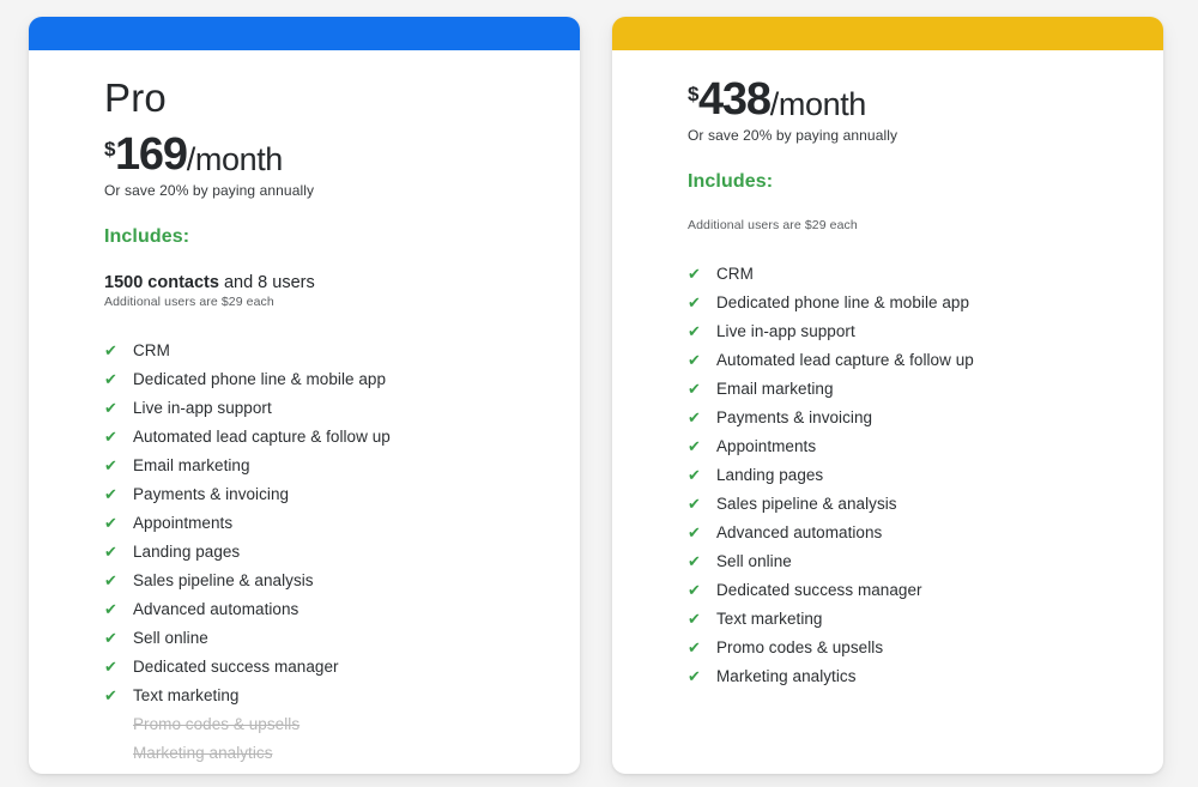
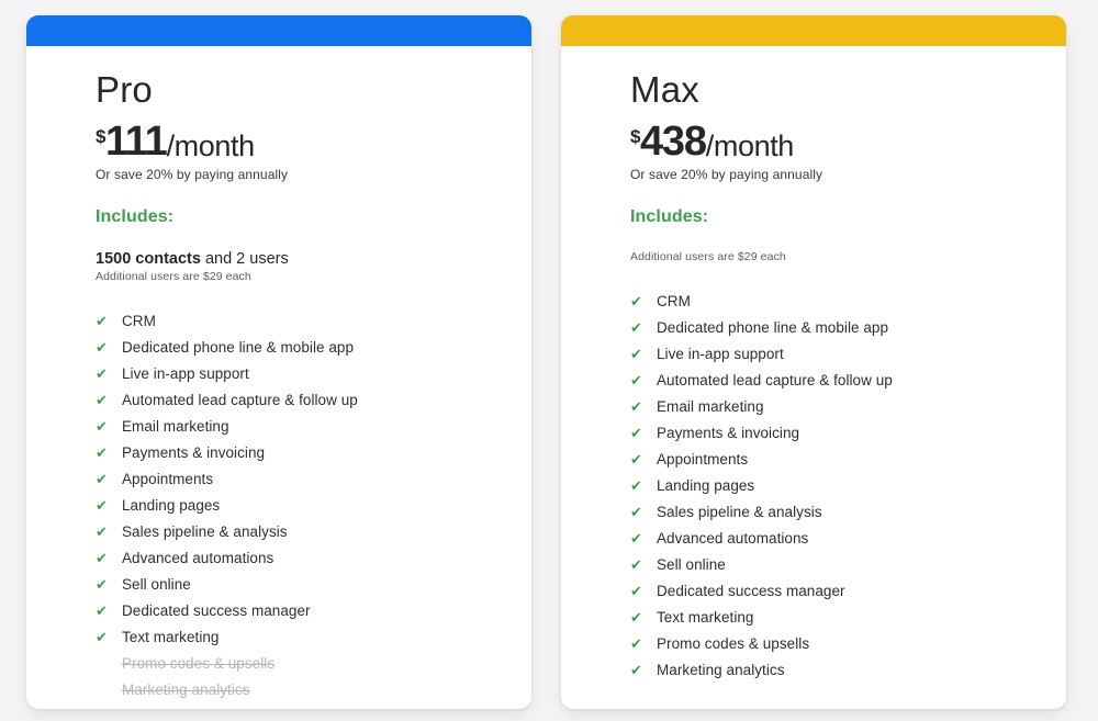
  Pro
  $
- 169
+ 111
  /month
  Or save 20% by paying annually
  Includes:
- 1500 contacts and 8 users
+ 1500 contacts and 2 users
  Additional users are $29 each
  ✔
  CRM
  ✔
  Dedicated phone line & mobile app
  ✔
  Live in-app support
  ✔
  Automated lead capture & follow up
  ✔
  Email marketing
  ✔
  Payments & invoicing
  ✔
  Appointments
  ✔
  Landing pages
  ✔
  Sales pipeline & analysis
  ✔
  Advanced automations
  ✔
  Sell online
  ✔
  Dedicated success manager
  ✔
  Text marketing
  Promo codes & upsells
  Marketing analytics
+ Max
  $
  438
  /month
  Or save 20% by paying annually
  Includes:
  Additional users are $29 each
  ✔
  CRM
  ✔
  Dedicated phone line & mobile app
  ✔
  Live in-app support
  ✔
  Automated lead capture & follow up
  ✔
  Email marketing
  ✔
  Payments & invoicing
  ✔
  Appointments
  ✔
  Landing pages
  ✔
  Sales pipeline & analysis
  ✔
  Advanced automations
  ✔
  Sell online
  ✔
  Dedicated success manager
  ✔
  Text marketing
  ✔
  Promo codes & upsells
  ✔
  Marketing analytics
